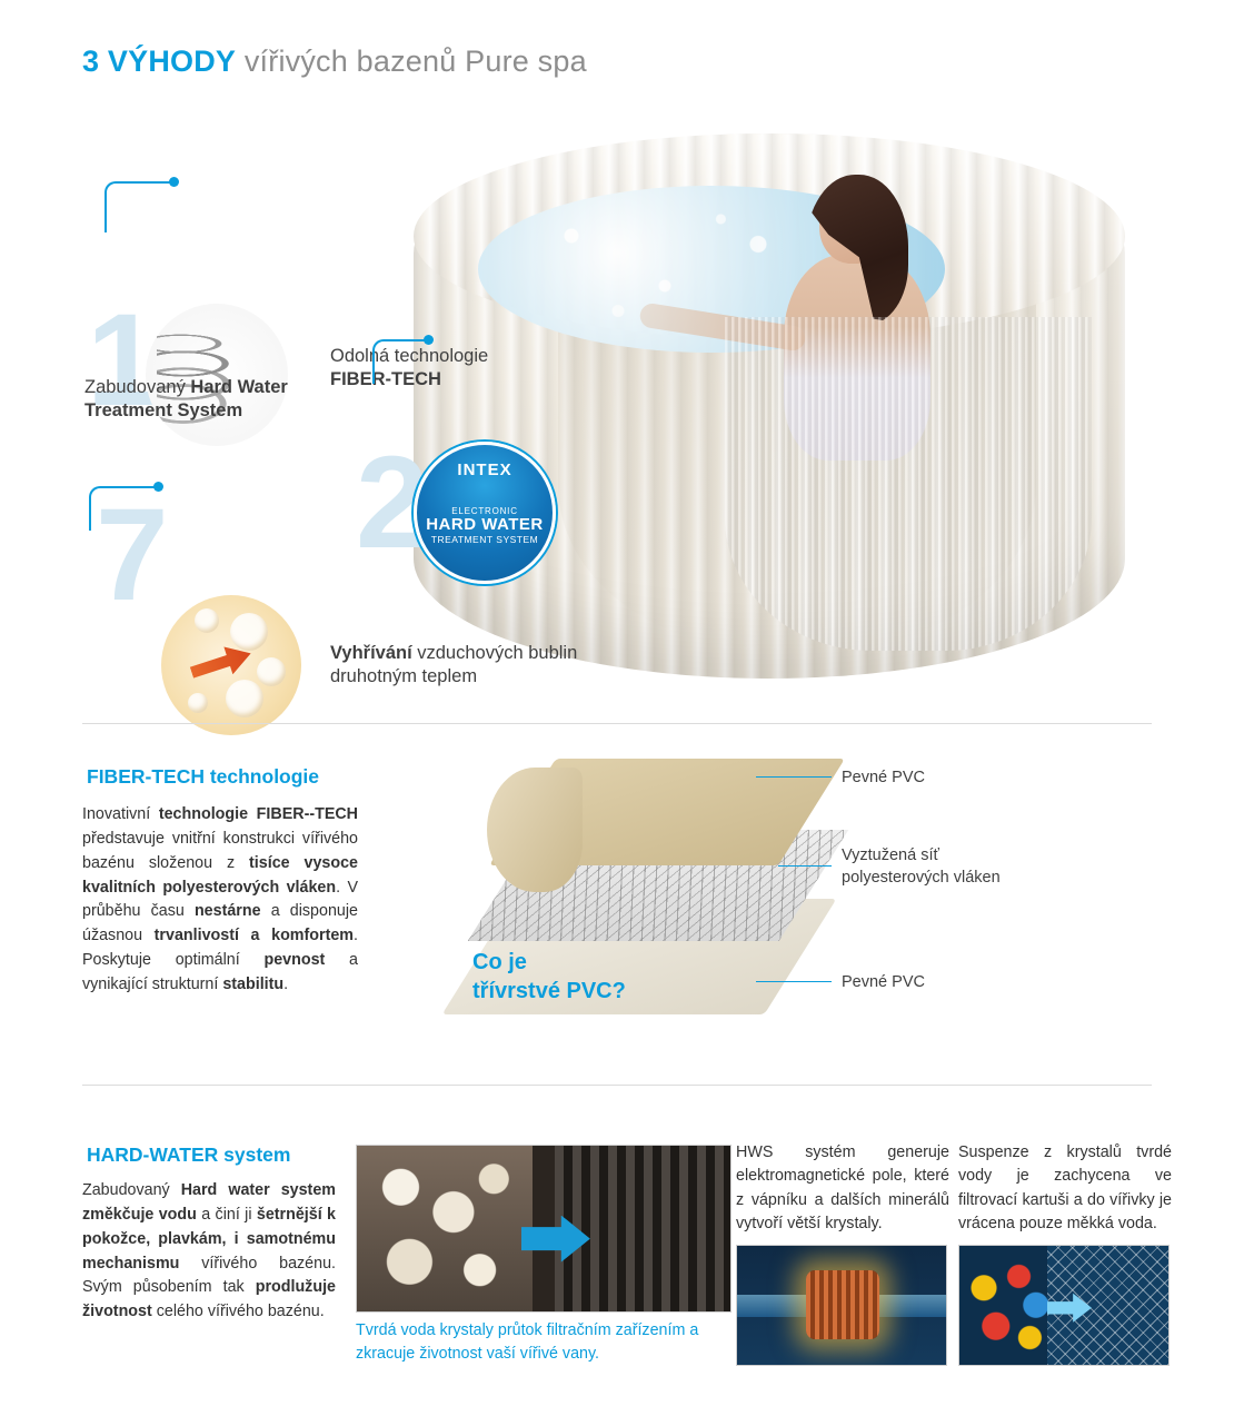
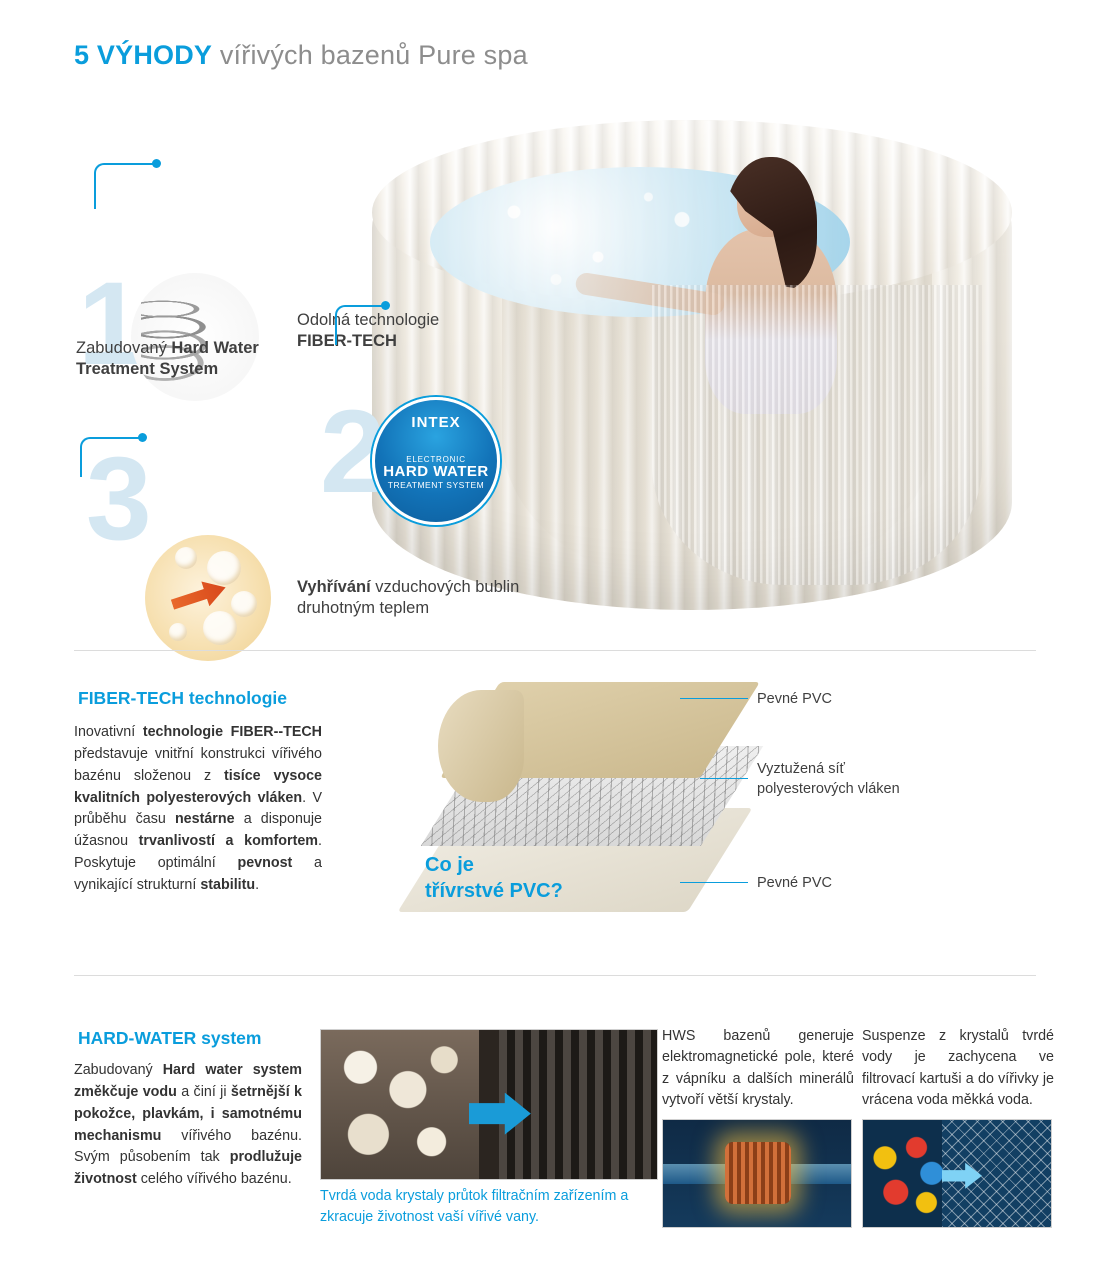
- 3 VÝHODY vířivých bazenů Pure spa
+ 5 VÝHODY vířivých bazenů Pure spa
  1
  Odolná technologie
  FIBER-TECH
  2
  INTEX
  ELECTRONIC
  HARD WATER
  TREATMENT SYSTEM
  Zabudovaný Hard Water Treatment System
- 7
+ 3
  Vyhřívání vzduchových bublin druhotným teplem
  FIBER-TECH technologie
  Inovativní technologie FIBER--TECH představuje vnitřní konstrukci vířivého bazénu složenou z tisíce vysoce kvalitních polyesterových vláken. V průběhu času nestárne a disponuje úžasnou trvanlivostí a komfortem. Poskytuje optimální pevnost a vynikající strukturní stabilitu.
  Pevné PVC
  Vyztužená síť polyesterových vláken
  Pevné PVC
  Co je
  třívrstvé PVC?
  HARD-WATER system
  Zabudovaný Hard water system změkčuje vodu a činí ji šetrnější k pokožce, plavkám, i samotnému mechanismu vířivého bazénu. Svým působením tak prodlužuje životnost celého vířivého bazénu.
  Tvrdá voda krystaly průtok filtračním zařízením a zkracuje životnost vaší vířivé vany.
- HWS systém generuje elektromagnetické pole, které z vápníku a dalších minerálů vytvoří větší krystaly.
+ HWS bazenů generuje elektromagnetické pole, které z vápníku a dalších minerálů vytvoří větší krystaly.
- Suspenze z krystalů tvrdé vody je zachycena ve filtrovací kartuši a do vířivky je vrácena pouze měkká voda.
+ Suspenze z krystalů tvrdé vody je zachycena ve filtrovací kartuši a do vířivky je vrácena voda měkká voda.
